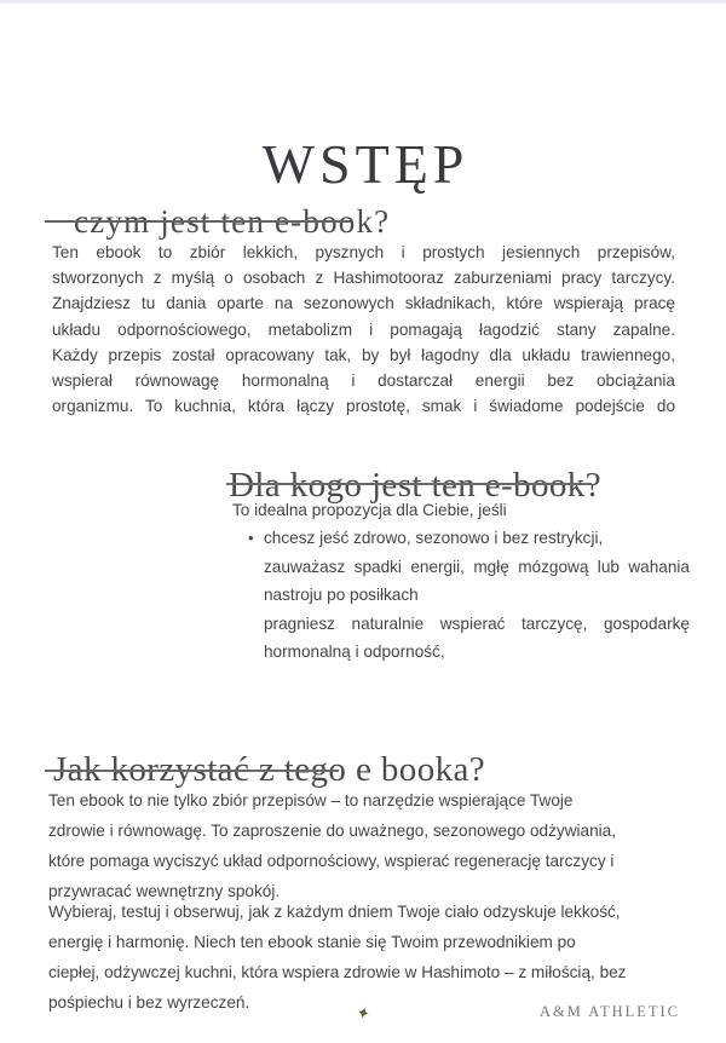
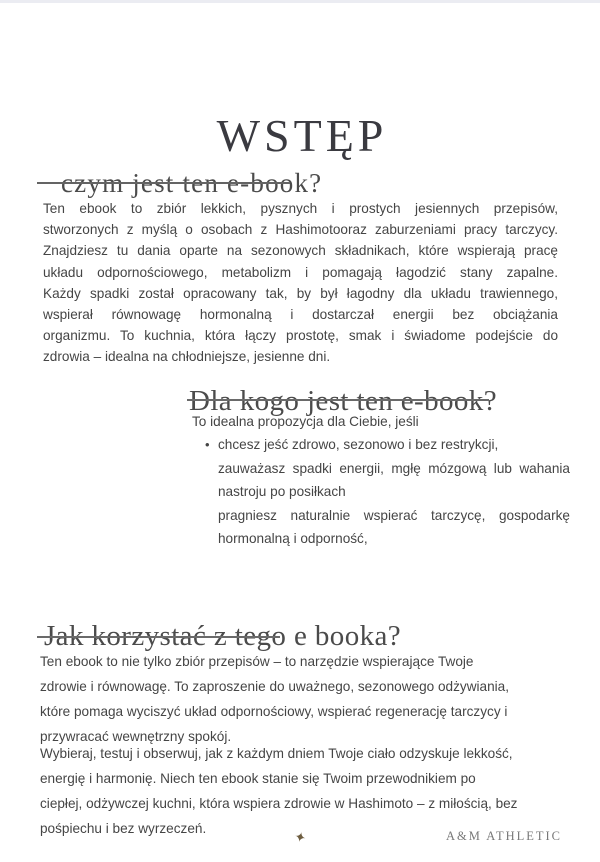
  WSTĘP
  Ten ebook to zbiór lekkich, pysznych i prostych jesiennych przepisów,
  stworzonych z myślą o osobach z Hashimotooraz zaburzeniami pracy tarczycy.
  Znajdziesz tu dania oparte na sezonowych składnikach, które wspierają pracę
  układu odpornościowego, metabolizm i pomagają łagodzić stany zapalne.
- Każdy przepis został opracowany tak, by był łagodny dla układu trawiennego,
+ Każdy spadki został opracowany tak, by był łagodny dla układu trawiennego,
  wspierał równowagę hormonalną i dostarczał energii bez obciążania
  organizmu. To kuchnia, która łączy prostotę, smak i świadome podejście do
+ zdrowia – idealna na chłodniejsze, jesienne dni.
  Dla kogo jest ten e-book?
  To idealna propozycja dla Ciebie, jeśli
  chcesz jeść zdrowo, sezonowo i bez restrykcji,
  zauważasz spadki energii, mgłę mózgową lub wahania
  nastroju po posiłkach
  pragniesz naturalnie wspierać tarczycę, gospodarkę
  hormonalną i odporność,
  Ten ebook to nie tylko zbiór przepisów – to narzędzie wspierające Twoje
  zdrowie i równowagę. To zaproszenie do uważnego, sezonowego odżywiania,
  które pomaga wyciszyć układ odpornościowy, wspierać regenerację tarczycy i
  przywracać wewnętrzny spokój.
  Wybieraj, testuj i obserwuj, jak z każdym dniem Twoje ciało odzyskuje lekkość,
  energię i harmonię. Niech ten ebook stanie się Twoim przewodnikiem po
  ciepłej, odżywczej kuchni, która wspiera zdrowie w Hashimoto – z miłością, bez
  pośpiechu i bez wyrzeczeń.
  A&M ATHLETIC
